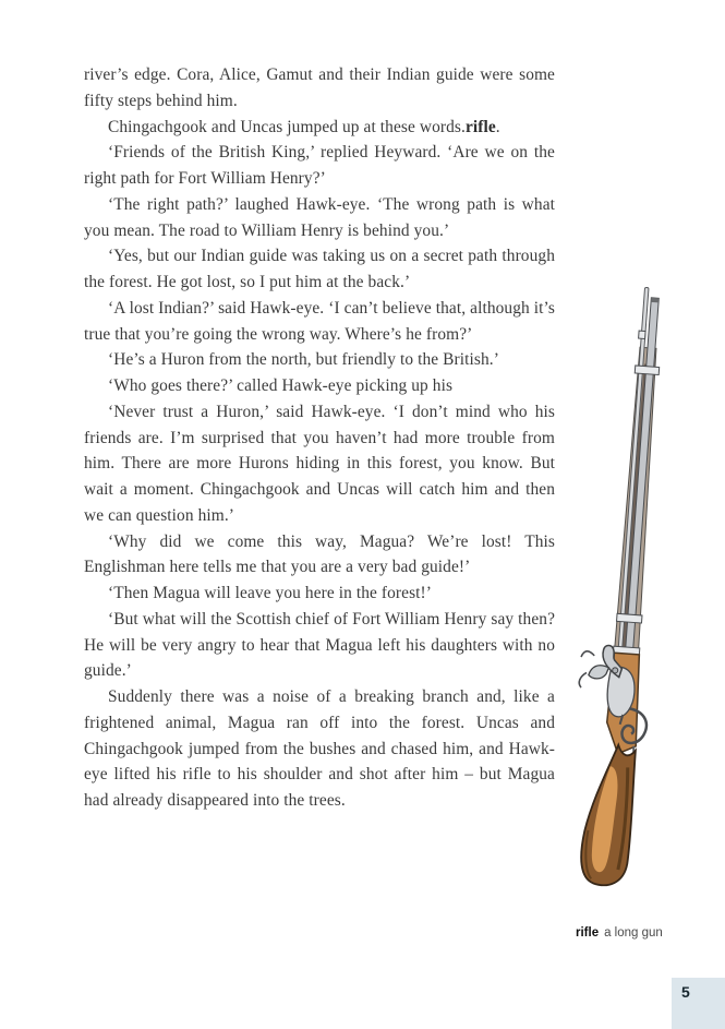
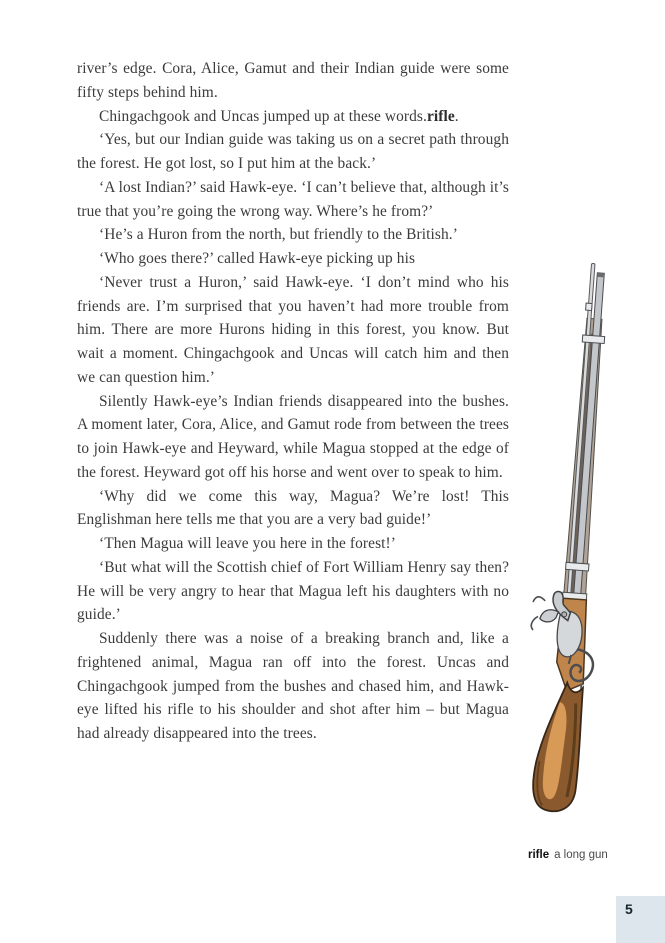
  river’s edge. Cora, Alice, Gamut and their Indian guide were some fifty steps behind him.
  Chingachgook and Uncas jumped up at these words.rifle.
- ‘Friends of the British King,’ replied Heyward. ‘Are we on the right path for Fort William Henry?’
- ‘The right path?’ laughed Hawk-eye. ‘The wrong path is what you mean. The road to William Henry is behind you.’
  ‘Yes, but our Indian guide was taking us on a secret path through the forest. He got lost, so I put him at the back.’
  ‘A lost Indian?’ said Hawk-eye. ‘I can’t believe that, although it’s true that you’re going the wrong way. Where’s he from?’
  ‘He’s a Huron from the north, but friendly to the British.’
  ‘Who goes there?’ called Hawk-eye picking up his
  ‘Never trust a Huron,’ said Hawk-eye. ‘I don’t mind who his friends are. I’m surprised that you haven’t had more trouble from him. There are more Hurons hiding in this forest, you know. But wait a moment. Chingachgook and Uncas will catch him and then we can question him.’
+ Silently Hawk-eye’s Indian friends disappeared into the bushes. A moment later, Cora, Alice, and Gamut rode from between the trees to join Hawk-eye and Heyward, while Magua stopped at the edge of the forest. Heyward got off his horse and went over to speak to him.
  ‘Why did we come this way, Magua? We’re lost! This Englishman here tells me that you are a very bad guide!’
  ‘Then Magua will leave you here in the forest!’
  ‘But what will the Scottish chief of Fort William Henry say then? He will be very angry to hear that Magua left his daughters with no guide.’
  Suddenly there was a noise of a breaking branch and, like a frightened animal, Magua ran off into the forest. Uncas and Chingachgook jumped from the bushes and chased him, and Hawk-eye lifted his rifle to his shoulder and shot after him – but Magua had already disappeared into the trees.
  rifle a long gun
  5
